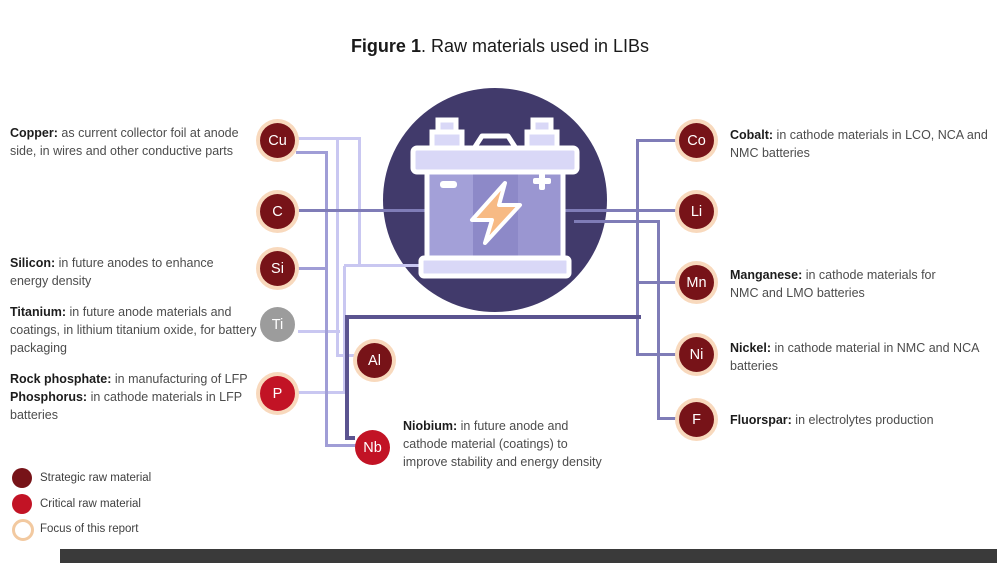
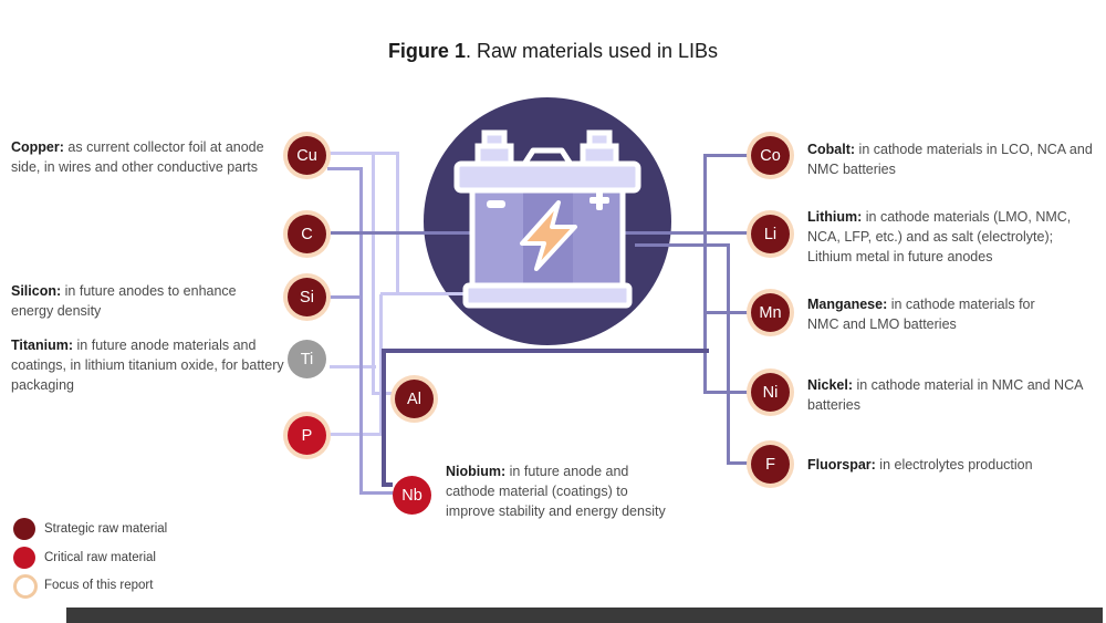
  Figure 1. Raw materials used in LIBs
  Cu
  C
  Si
  Ti
  P
  Al
  Nb
  Co
  Li
  Mn
  Ni
  F
  Copper: as current collector foil at anode side, in wires and other conductive parts
  Silicon: in future anodes to enhance energy density
  Titanium: in future anode materials and coatings, in lithium titanium oxide, for battery packaging
- Rock phosphate: in manufacturing of LFP
- Phosphorus: in cathode materials in LFP batteries
  Niobium: in future anode and cathode material (coatings) to improve stability and energy density
  Cobalt: in cathode materials in LCO, NCA and NMC batteries
+ Lithium: in cathode materials (LMO, NMC, NCA, LFP, etc.) and as salt (electrolyte); Lithium metal in future anodes
  Manganese: in cathode materials for NMC and LMO batteries
  Nickel: in cathode material in NMC and NCA batteries
  Fluorspar: in electrolytes production
  Strategic raw material
  Critical raw material
  Focus of this report
